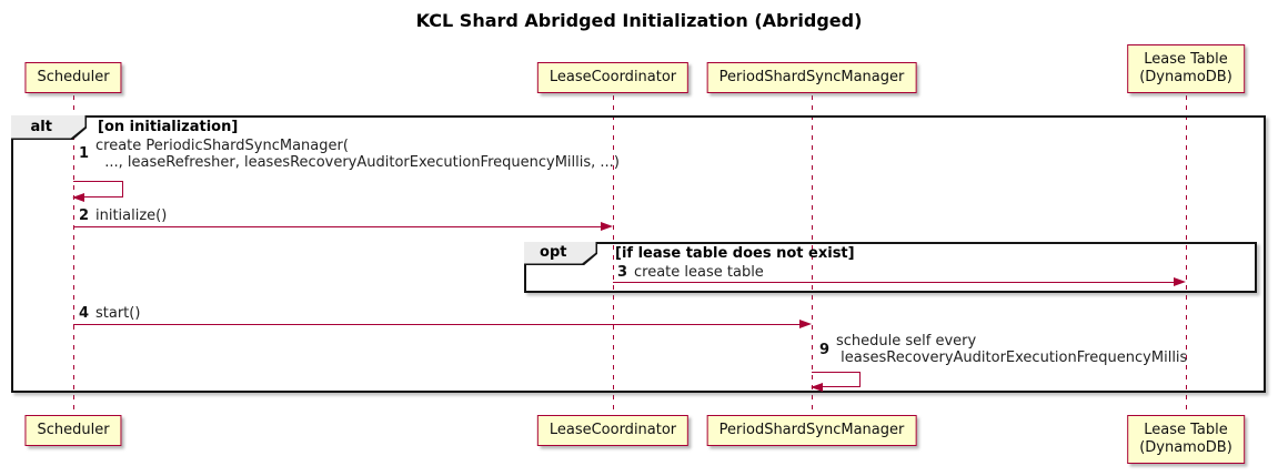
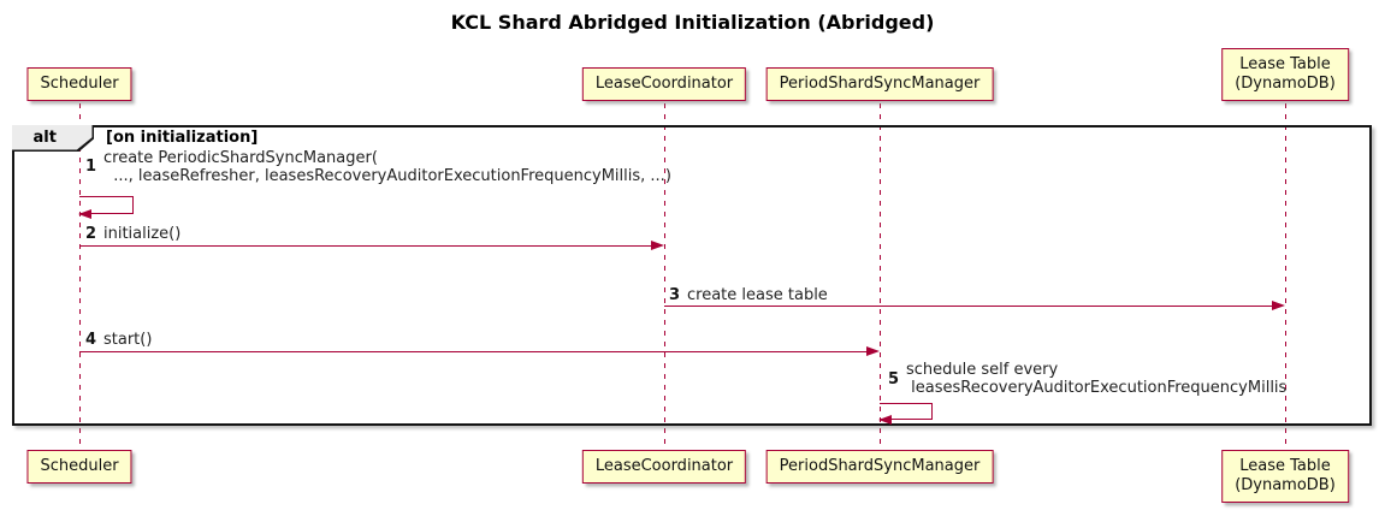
  KCL Shard Abridged Initialization (Abridged)
  alt
  [on initialization]
- opt
- [if lease table does not exist]
  Scheduler
  LeaseCoordinator
  PeriodShardSyncManager
  Lease Table
  (DynamoDB)
  Scheduler
  LeaseCoordinator
  PeriodShardSyncManager
  Lease Table
  (DynamoDB)
  1
  create PeriodicShardSyncManager(
  ..., leaseRefresher, leasesRecoveryAuditorExecutionFrequencyMillis, ...)
  2
  initialize()
  3
  create lease table
  4
  start()
- 9
+ 5
  schedule self every
  leasesRecoveryAuditorExecutionFrequencyMillis
